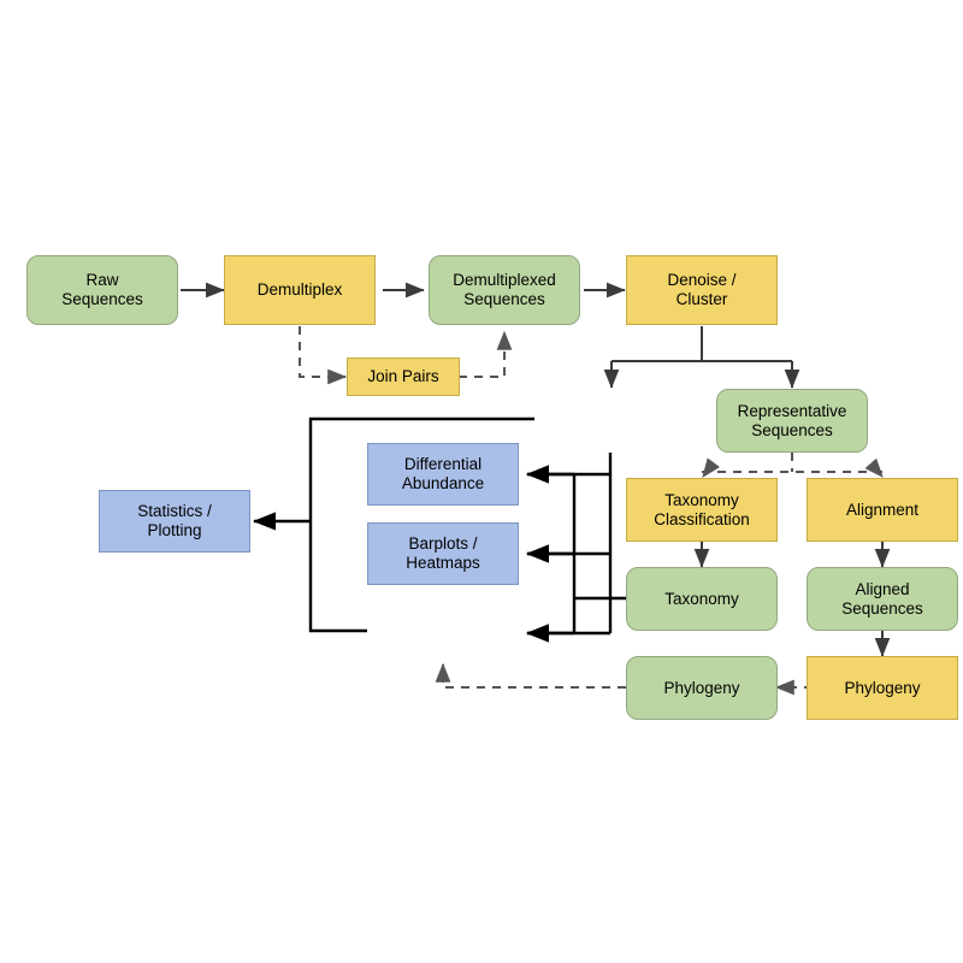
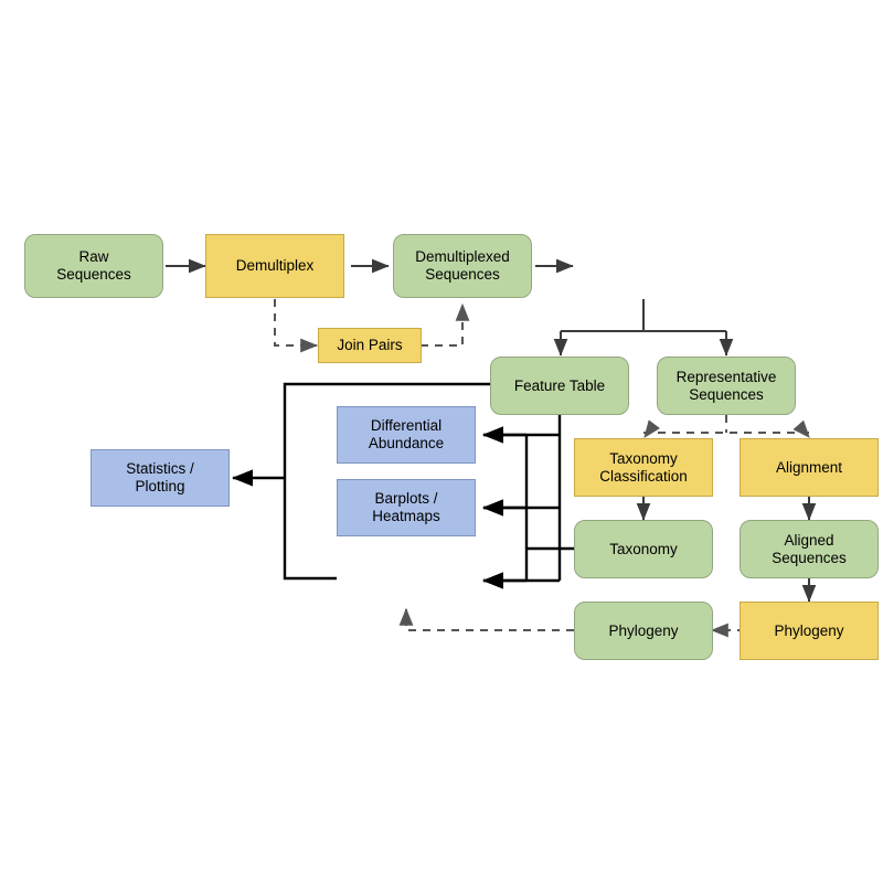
  Raw
  Sequences
  Demultiplex
  Demultiplexed
  Sequences
- Denoise /
- Cluster
  Join Pairs
+ Feature Table
  Representative
  Sequences
  Differential
  Abundance
  Barplots /
  Heatmaps
  Statistics /
  Plotting
  Taxonomy
  Classification
  Taxonomy
  Alignment
  Aligned
  Sequences
  Phylogeny
  Phylogeny
